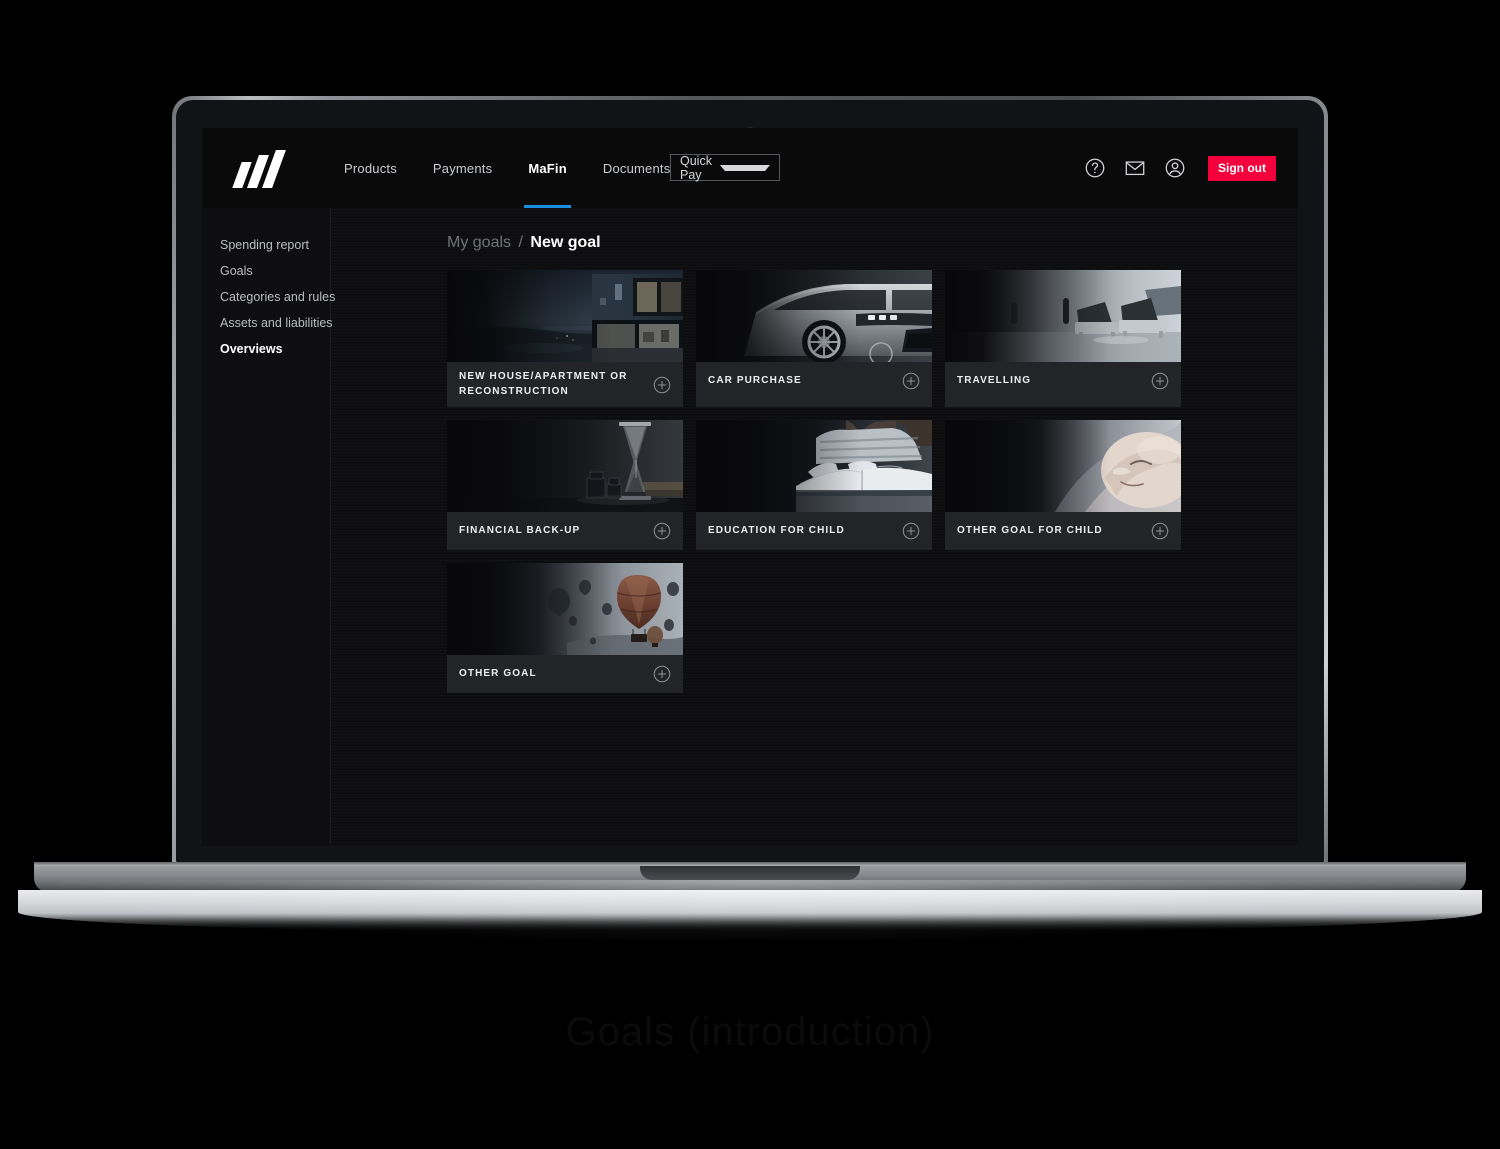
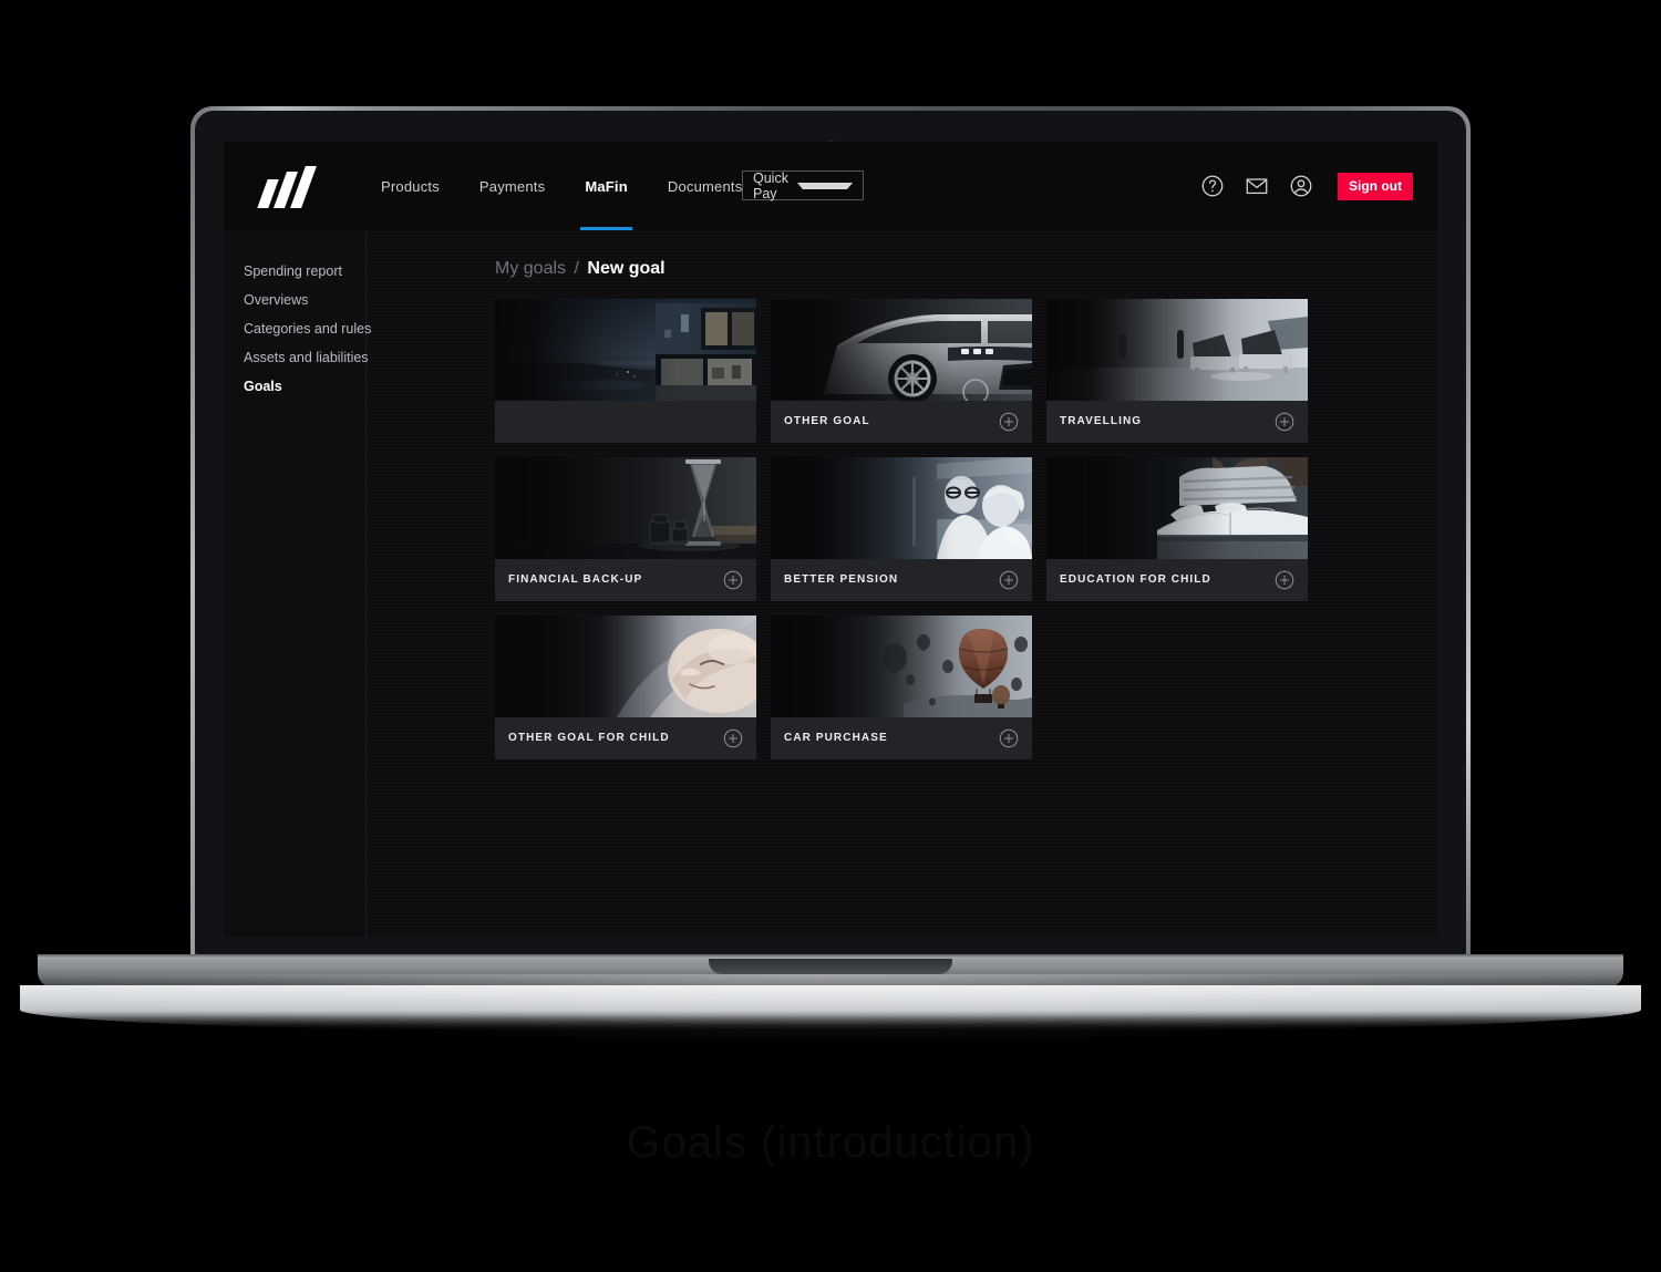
  Products
  Payments
  MaFin
  Documents
  Quick Pay
  Sign out
  Spending report
- Goals
+ Overviews
  Categories and rules
  Assets and liabilities
- Overviews
+ Goals
  My goals / New goal
- NEW HOUSE/APARTMENT OR RECONSTRUCTION
- CAR PURCHASE
+ OTHER GOAL
  TRAVELLING
  FINANCIAL BACK-UP
+ BETTER PENSION
  EDUCATION FOR CHILD
  OTHER GOAL FOR CHILD
- OTHER GOAL
+ CAR PURCHASE
